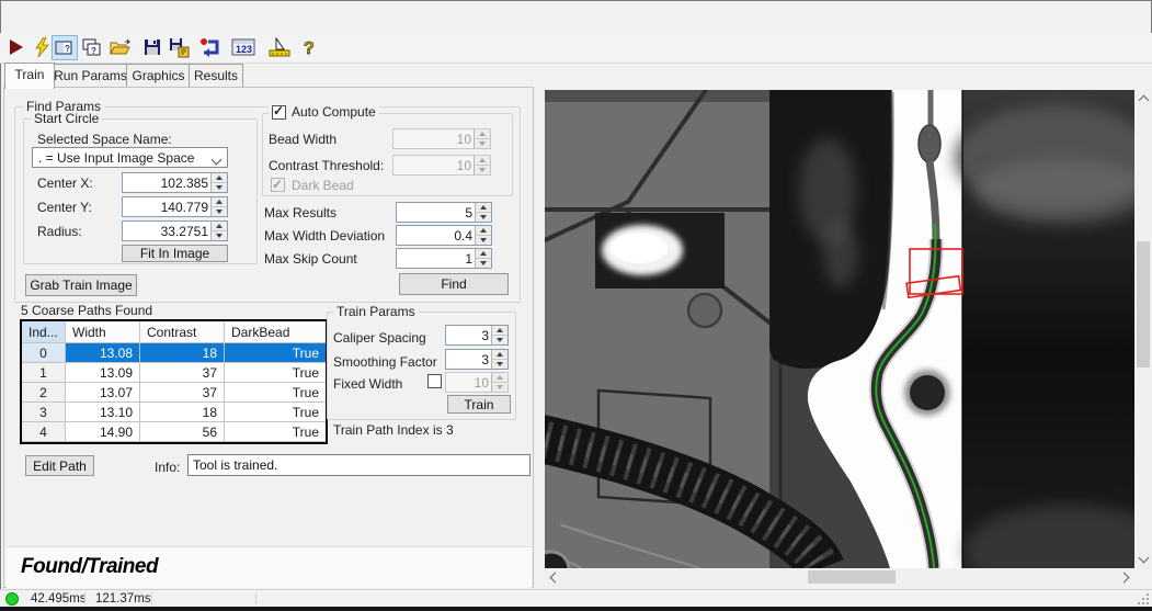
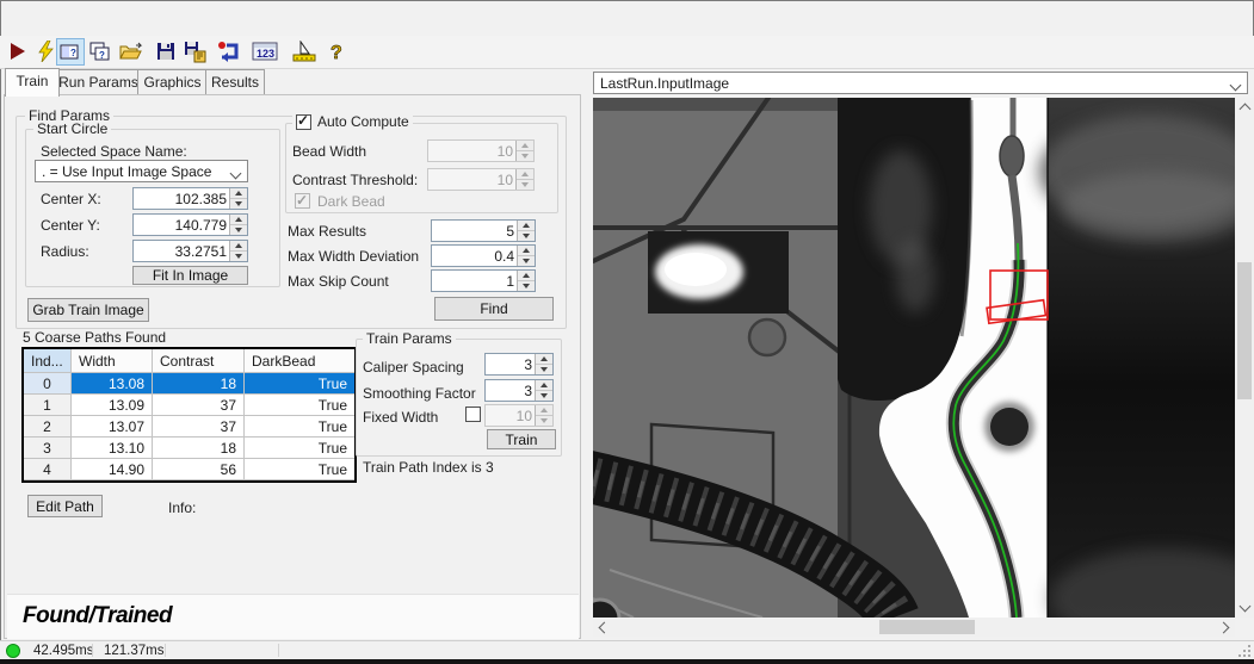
  ?
  ?
  123
  ?
  Train
  Run Params
  Graphics
  Results
  Find Params
  Start Circle
  Selected Space Name:
  . = Use Input Image Space
  Center X:
  102.385
  Center Y:
  140.779
  Radius:
  33.2751
  Fit In Image
  Auto Compute
  Bead Width
  10
  Contrast Threshold:
  10
  Dark Bead
  Max Results
  5
  Max Width Deviation
  0.4
  Max Skip Count
  1
  Find
  Grab Train Image
  5 Coarse Paths Found
  Ind...
  Width
  Contrast
  DarkBead
  0
  13.08
  18
  True
  1
  13.09
  37
  True
  2
  13.07
  37
  True
  3
  13.10
  18
  True
  4
  14.90
  56
  True
  Train Params
  Caliper Spacing
  3
  Smoothing Factor
  3
  Fixed Width
  10
  Train
  Train Path Index is 3
  Edit Path
  Info:
- Tool is trained.
  Found/Trained
+ LastRun.InputImage
  42.495ms
  121.37ms
